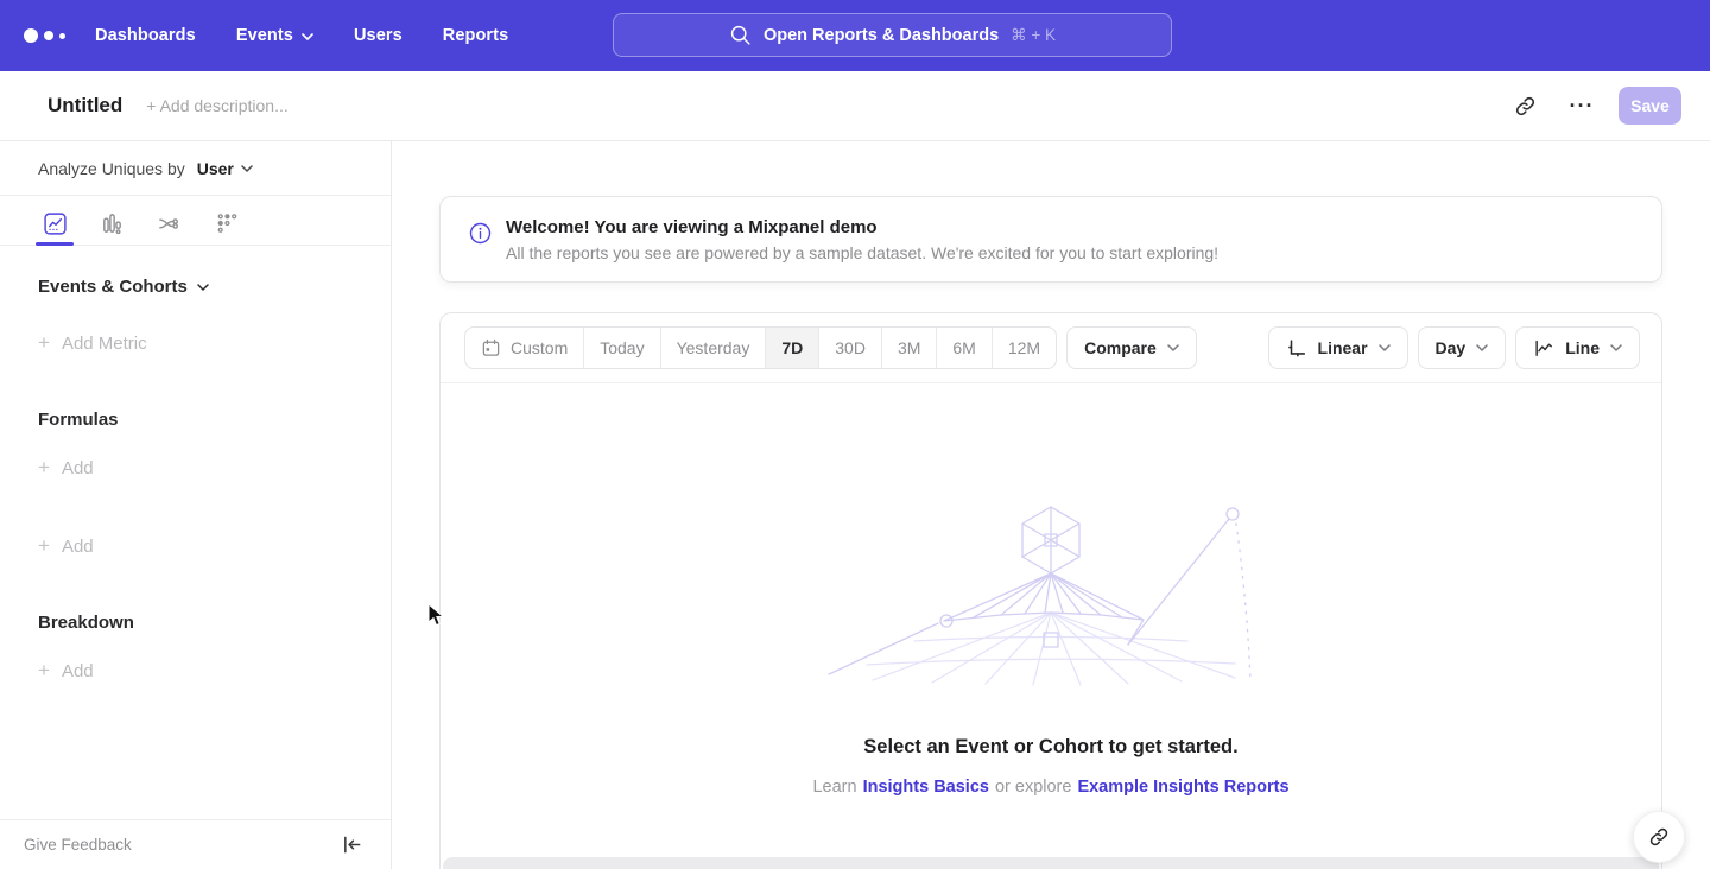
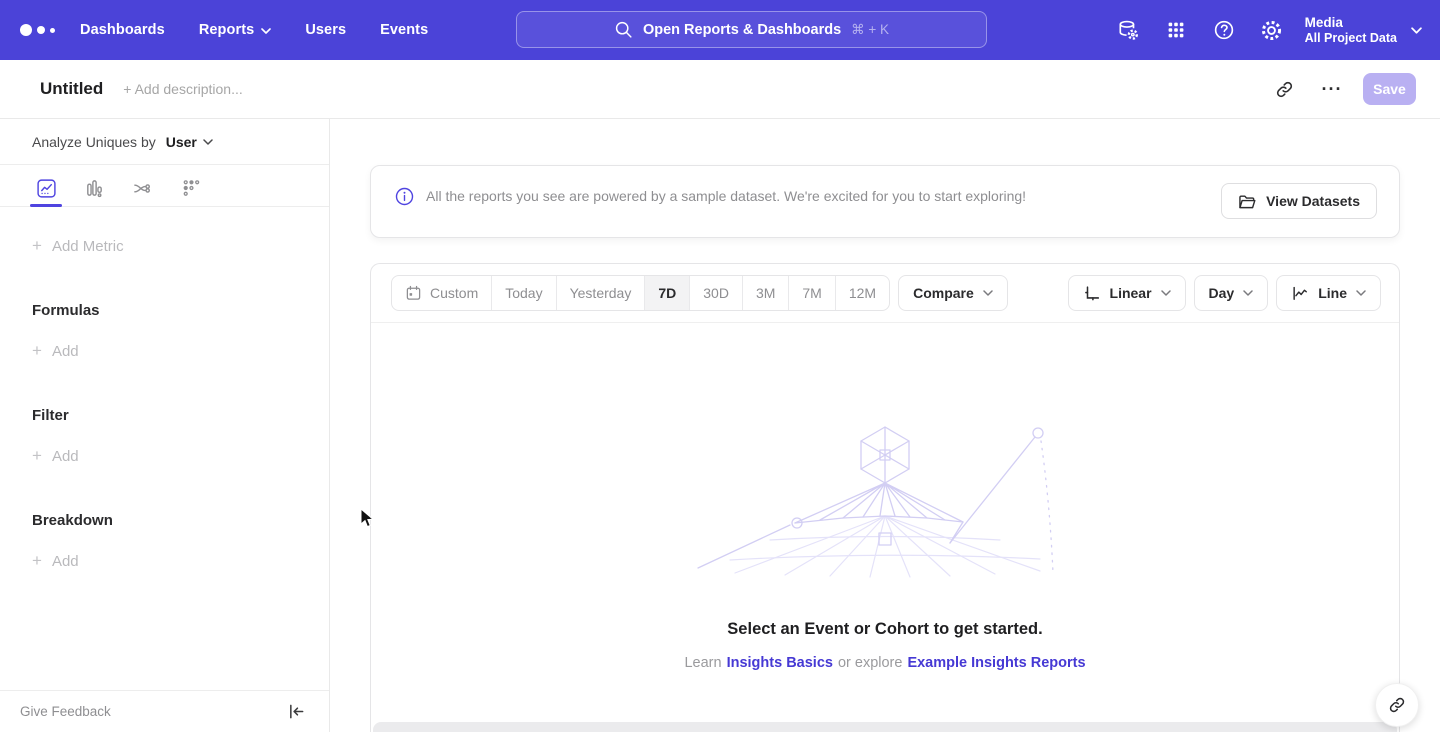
  Dashboards
- Events
+ Reports
  Users
- Reports
+ Events
  Open Reports & Dashboards
  ⌘ + K
+ Media
+ All Project Data
  Untitled
  + Add description...
  ···
  Save
  Analyze Uniques by
  User
- Events & Cohorts
  +
  Add Metric
  Formulas
  +
  Add
+ Filter
  +
  Add
  Breakdown
  +
  Add
  Give Feedback
- Welcome! You are viewing a Mixpanel demo
  All the reports you see are powered by a sample dataset. We're excited for you to start exploring!
+ View Datasets
  Custom
  Today
  Yesterday
  7D
  30D
  3M
- 6M
+ 7M
  12M
  Compare
  Linear
  Day
  Line
  Select an Event or Cohort to get started.
  Learn
  Insights Basics
  or explore
  Example Insights Reports
